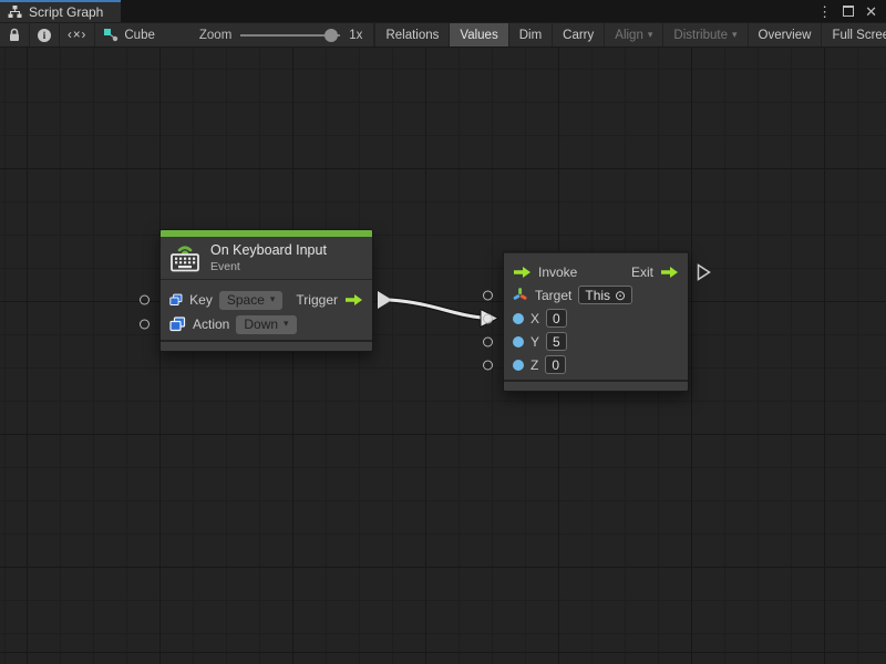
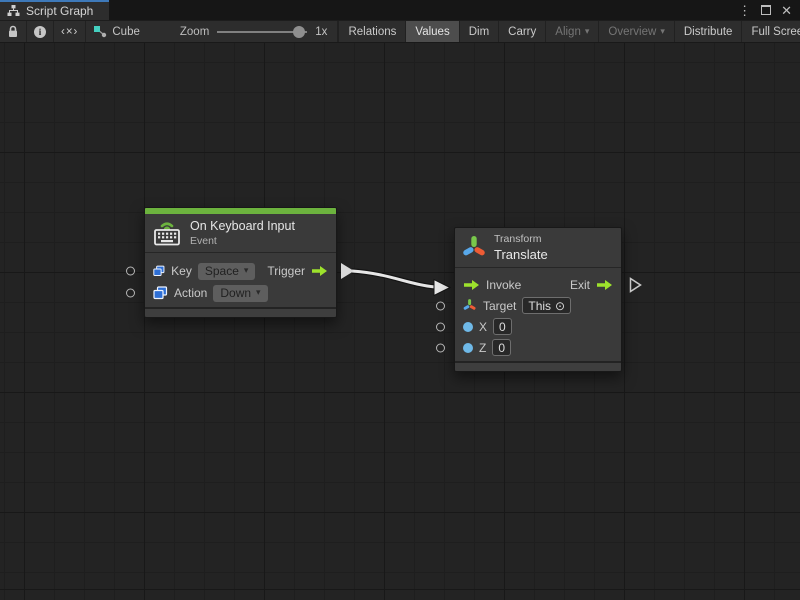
  Script Graph
  ⋮
  ✕
  i
  ‹×›
  Cube
  Zoom
  1x
  Relations
  Values
  Dim
  Carry
  Align
  ▾
- Distribute
+ Overview
  ▾
- Overview
+ Distribute
  Full Scre
  On Keyboard Input
  Event
  Key
  Space
  ▾
  Trigger
  Action
  Down
  ▾
+ Transform
+ Translate
  Invoke
  Exit
  Target
  This
  ⊙
  X
  0
- Y
- 5
  Z
  0
